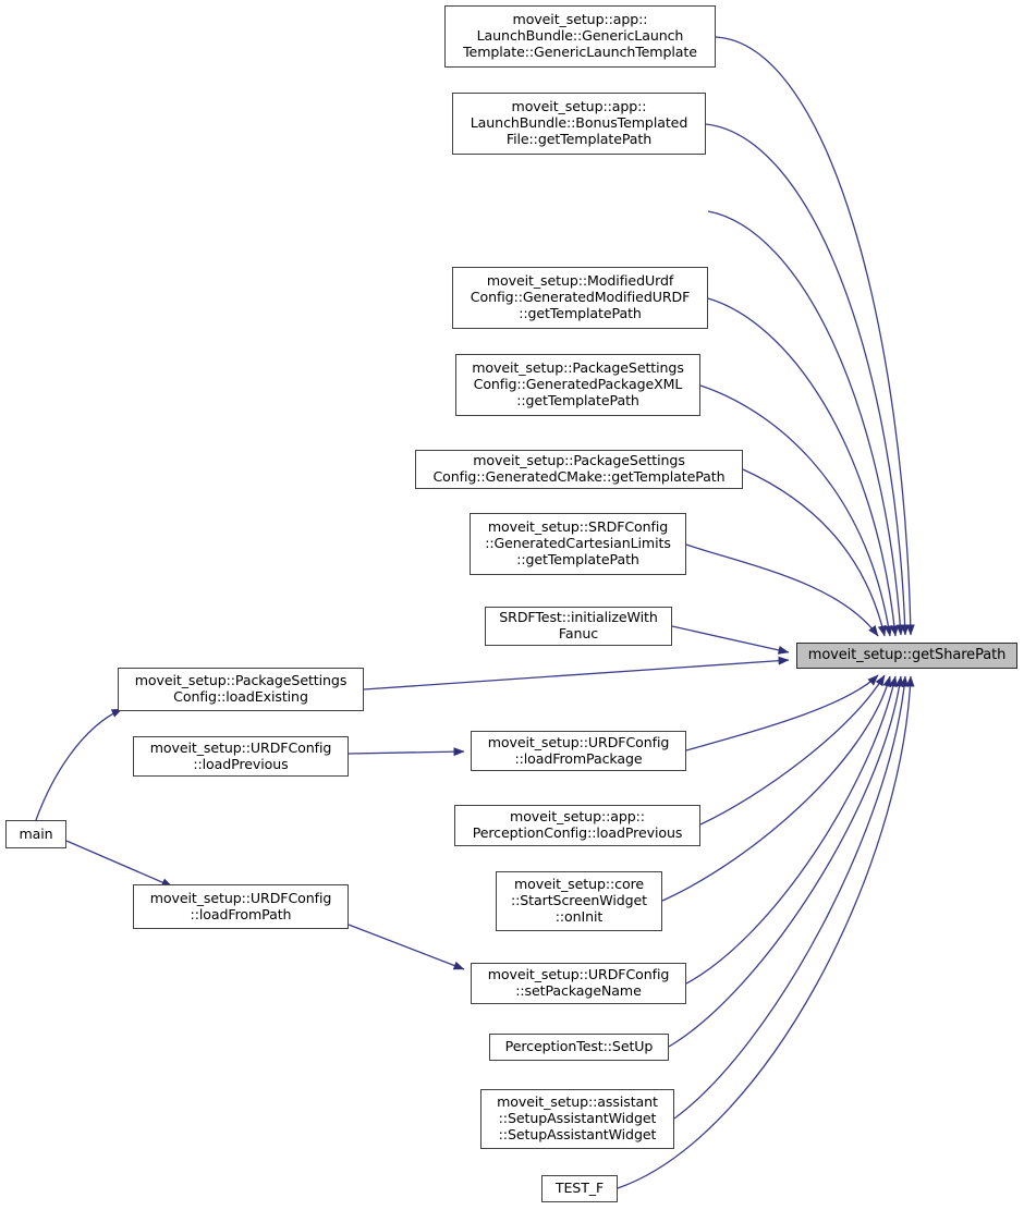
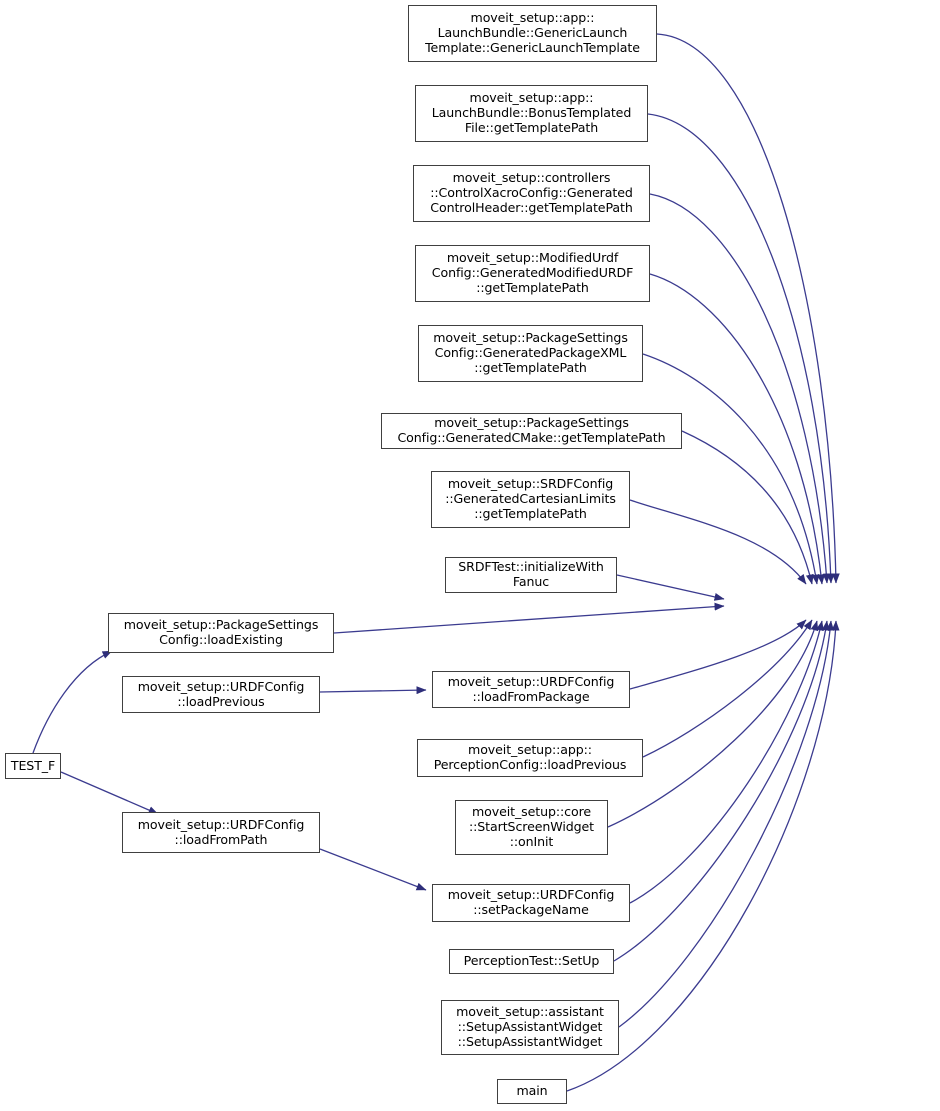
  moveit_setup::app::
  LaunchBundle::GenericLaunch
  Template::GenericLaunchTemplate
  moveit_setup::app::
  LaunchBundle::BonusTemplated
  File::getTemplatePath
+ moveit_setup::controllers
+ ::ControlXacroConfig::Generated
+ ControlHeader::getTemplatePath
  moveit_setup::ModifiedUrdf
  Config::GeneratedModifiedURDF
  ::getTemplatePath
  moveit_setup::PackageSettings
  Config::GeneratedPackageXML
  ::getTemplatePath
  moveit_setup::PackageSettings
  Config::GeneratedCMake::getTemplatePath
  moveit_setup::SRDFConfig
  ::GeneratedCartesianLimits
  ::getTemplatePath
  SRDFTest::initializeWith
  Fanuc
  moveit_setup::PackageSettings
  Config::loadExisting
  moveit_setup::URDFConfig
  ::loadPrevious
  moveit_setup::URDFConfig
  ::loadFromPackage
  moveit_setup::app::
  PerceptionConfig::loadPrevious
- main
+ TEST_F
  moveit_setup::core
  ::StartScreenWidget
  ::onInit
  moveit_setup::URDFConfig
  ::loadFromPath
  moveit_setup::URDFConfig
  ::setPackageName
  PerceptionTest::SetUp
  moveit_setup::assistant
  ::SetupAssistantWidget
  ::SetupAssistantWidget
- TEST_F
+ main
- moveit_setup::getSharePath
